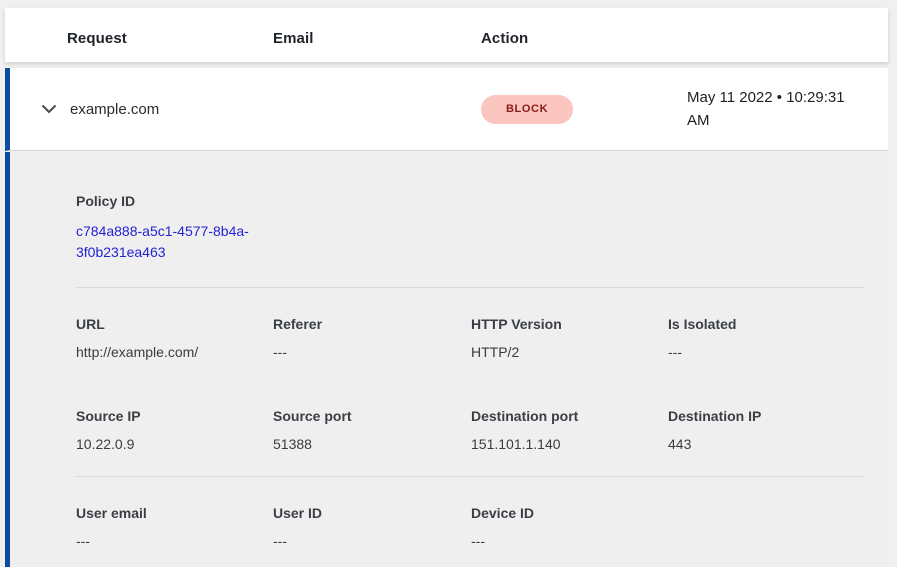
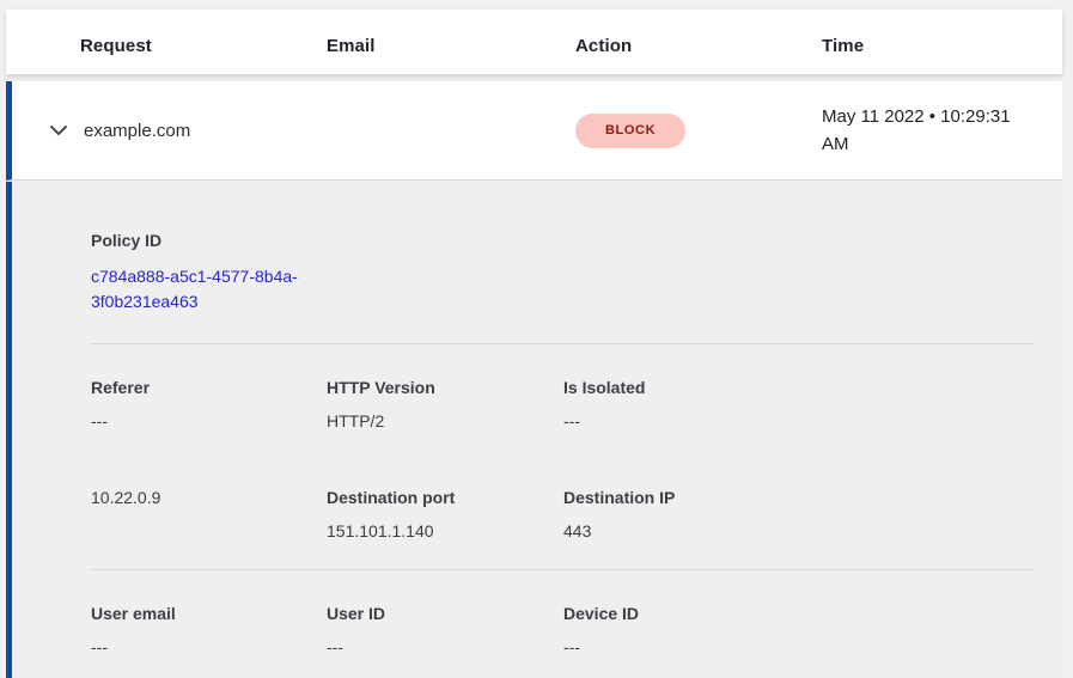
  Request
  Email
  Action
+ Time
  example.com
  BLOCK
  May 11 2022 • 10:29:31 AM
  Policy ID
  c784a888-a5c1-4577-8b4a-3f0b231ea463
- URL
- http://example.com/
  Referer
  ---
  HTTP Version
  HTTP/2
  Is Isolated
  ---
- Source IP
  10.22.0.9
- Source port
- 51388
  Destination port
  151.101.1.140
  Destination IP
  443
  User email
  ---
  User ID
  ---
  Device ID
  ---
